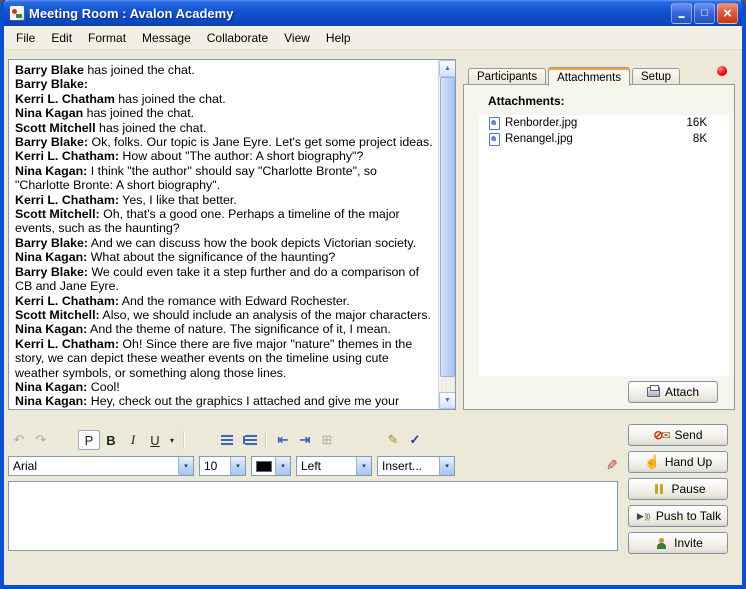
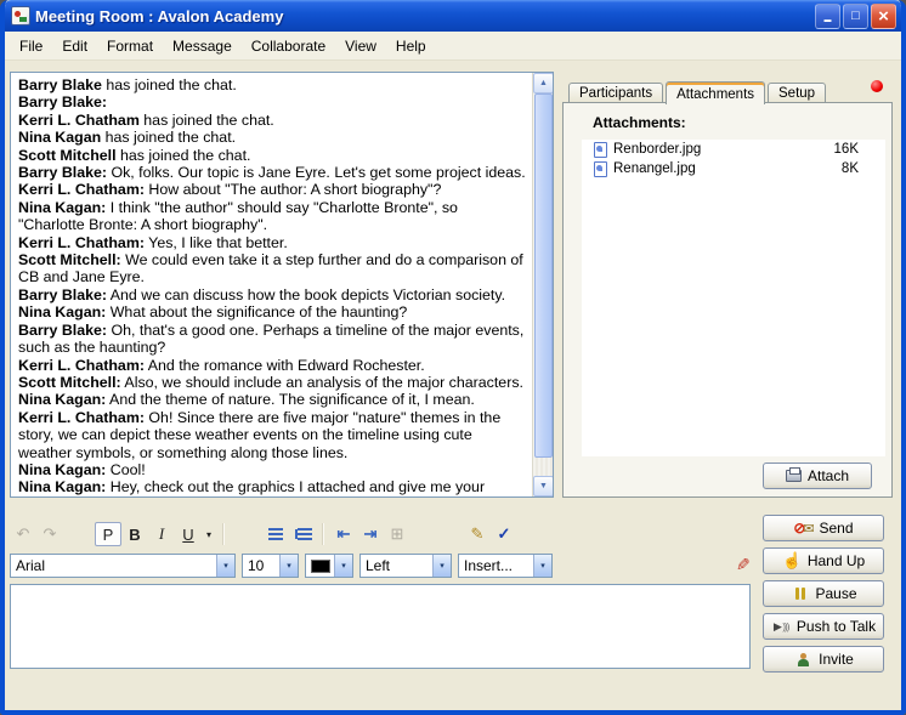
  Meeting Room : Avalon Academy
  □
  ×
  File
  Edit
  Format
  Message
  Collaborate
  View
  Help
  Barry Blake has joined the chat.
  Barry Blake:
  Kerri L. Chatham has joined the chat.
  Nina Kagan has joined the chat.
  Scott Mitchell has joined the chat.
  Barry Blake: Ok, folks. Our topic is Jane Eyre. Let's get some project ideas.
  Kerri L. Chatham: How about "The author: A short biography"?
  Nina Kagan: I think "the author" should say "Charlotte Bronte", so "Charlotte Bronte: A short biography".
  Kerri L. Chatham: Yes, I like that better.
- Scott Mitchell: Oh, that's a good one. Perhaps a timeline of the major events, such as the haunting?
+ Scott Mitchell: We could even take it a step further and do a comparison of CB and Jane Eyre.
  Barry Blake: And we can discuss how the book depicts Victorian society.
  Nina Kagan: What about the significance of the haunting?
- Barry Blake: We could even take it a step further and do a comparison of CB and Jane Eyre.
+ Barry Blake: Oh, that's a good one. Perhaps a timeline of the major events, such as the haunting?
  Kerri L. Chatham: And the romance with Edward Rochester.
  Scott Mitchell: Also, we should include an analysis of the major characters.
  Nina Kagan: And the theme of nature. The significance of it, I mean.
  Kerri L. Chatham: Oh! Since there are five major "nature" themes in the story, we can depict these weather events on the timeline using cute weather symbols, or something along those lines.
  Nina Kagan: Cool!
  Nina Kagan: Hey, check out the graphics I attached and give me your
  Participants
  Attachments
  Setup
  Attachments:
  Renborder.jpg
  16K
  Renangel.jpg
  8K
  Attach
  ↶
  ↷
  P
  B
  I
  U
  ▾
  ⇤
  ⇥
  ⊞
  ✎
  ✓
  Arial
  10
  Left
  Insert...
  Send
  Hand Up
  Pause
  Push to Talk
  Invite
